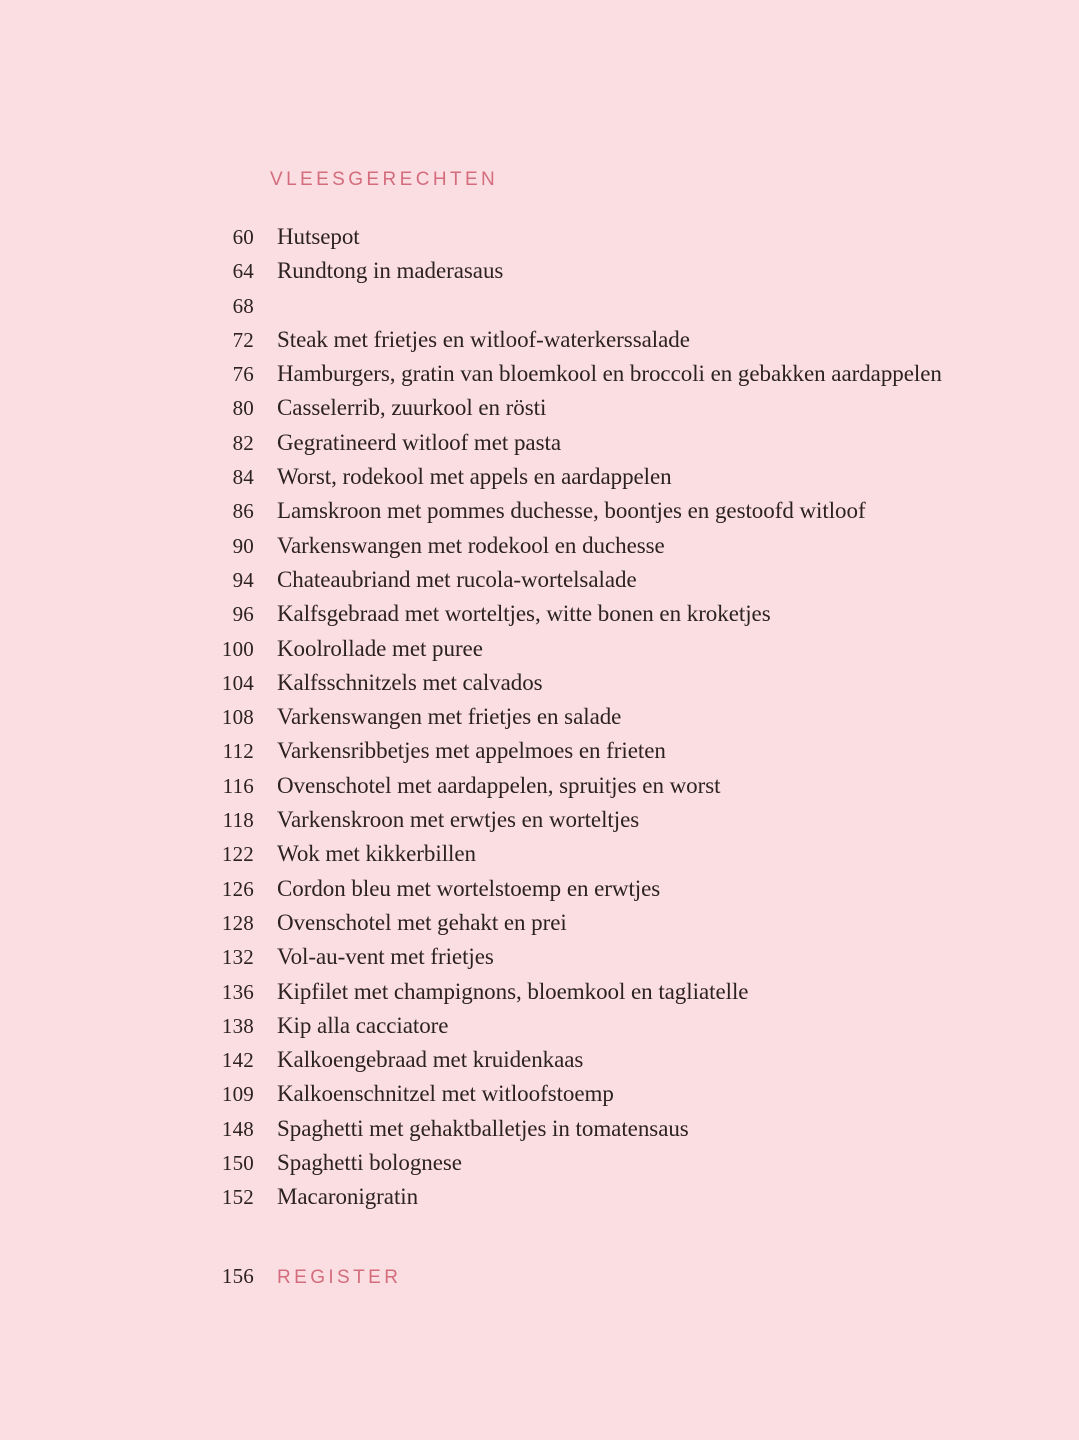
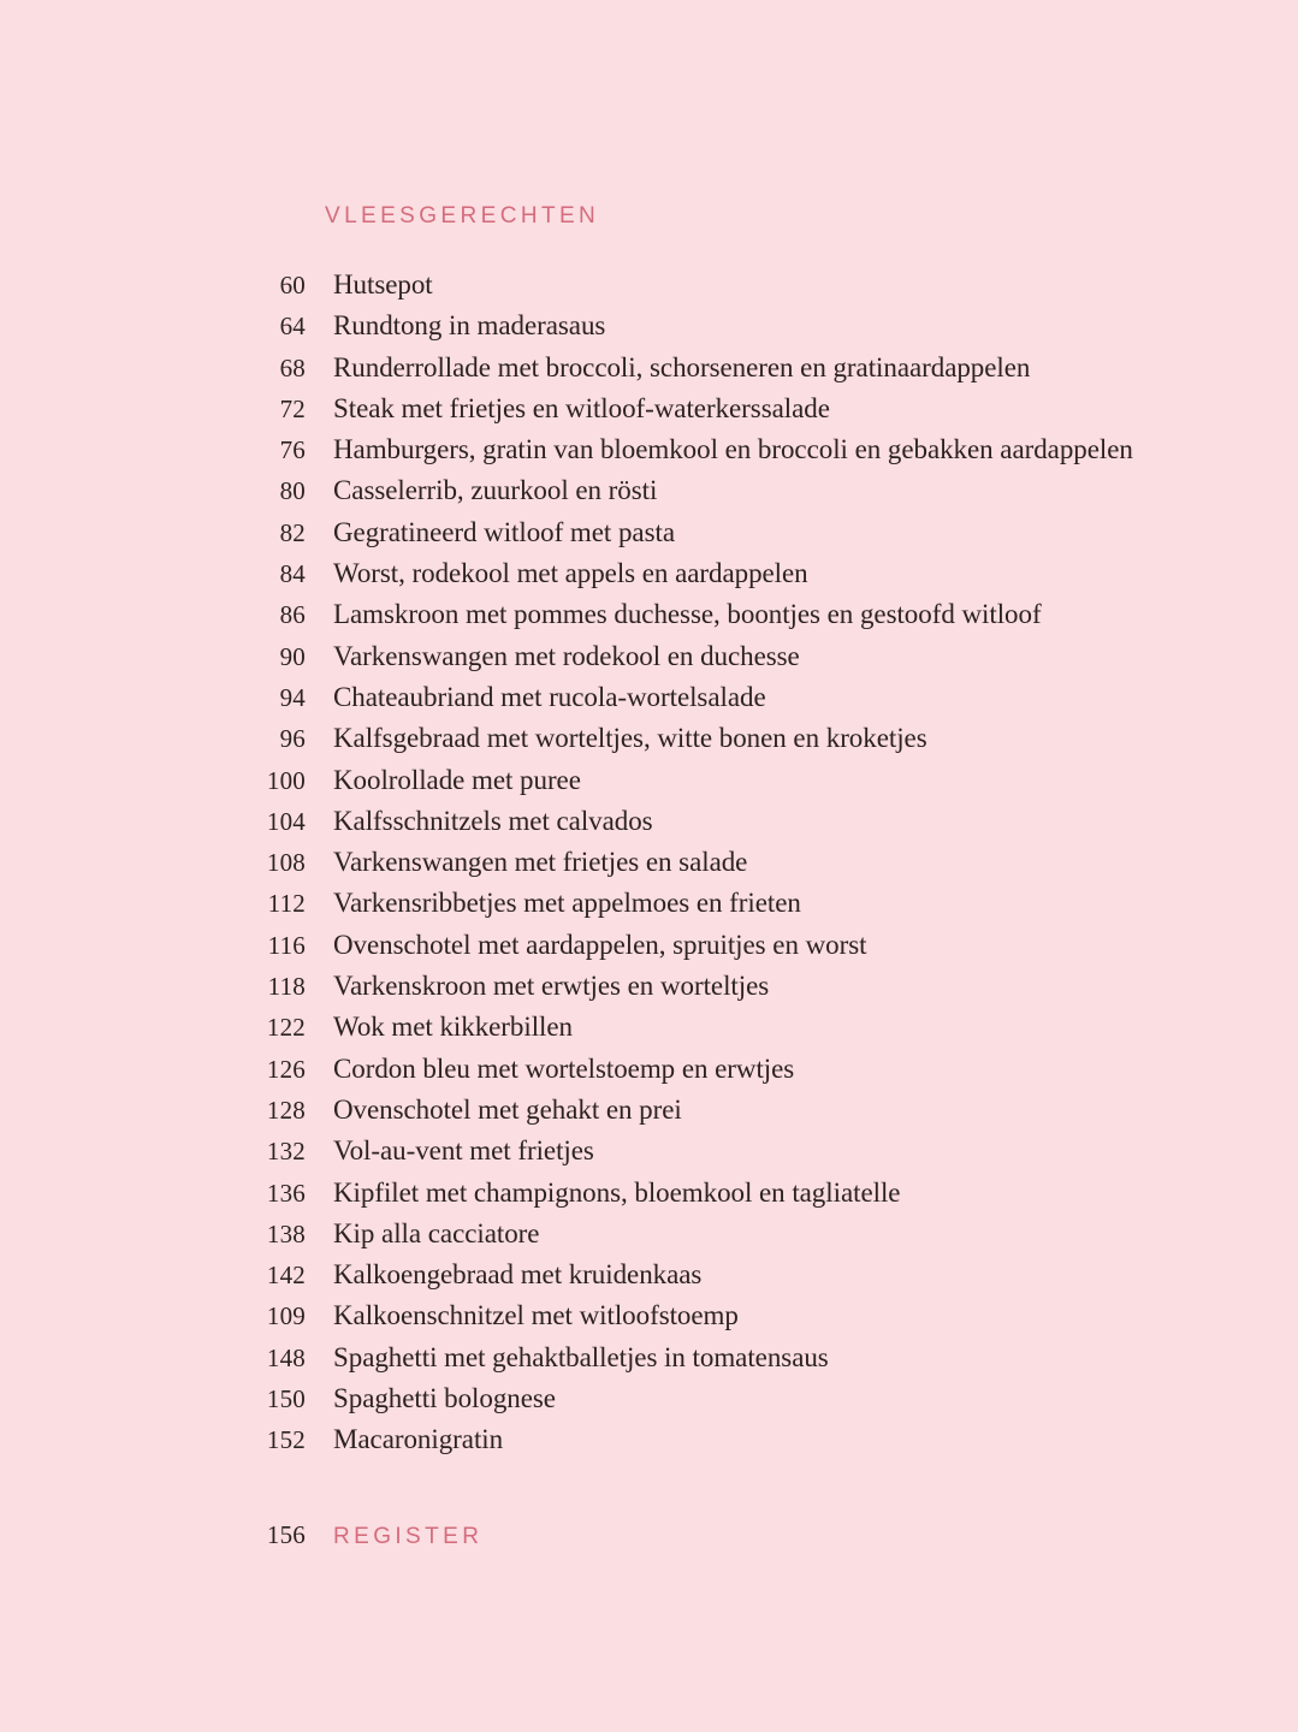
  VLEESGERECHTEN
  60
  Hutsepot
  64
  Rundtong in maderasaus
  68
+ Runderrollade met broccoli, schorseneren en gratinaardappelen
  72
  Steak met frietjes en witloof-waterkerssalade
  76
  Hamburgers, gratin van bloemkool en broccoli en gebakken aardappelen
  80
  Casselerrib, zuurkool en rösti
  82
  Gegratineerd witloof met pasta
  84
  Worst, rodekool met appels en aardappelen
  86
  Lamskroon met pommes duchesse, boontjes en gestoofd witloof
  90
  Varkenswangen met rodekool en duchesse
  94
  Chateaubriand met rucola-wortelsalade
  96
  Kalfsgebraad met worteltjes, witte bonen en kroketjes
  100
  Koolrollade met puree
  104
  Kalfsschnitzels met calvados
  108
  Varkenswangen met frietjes en salade
  112
  Varkensribbetjes met appelmoes en frieten
  116
  Ovenschotel met aardappelen, spruitjes en worst
  118
  Varkenskroon met erwtjes en worteltjes
  122
  Wok met kikkerbillen
  126
  Cordon bleu met wortelstoemp en erwtjes
  128
  Ovenschotel met gehakt en prei
  132
  Vol-au-vent met frietjes
  136
  Kipfilet met champignons, bloemkool en tagliatelle
  138
  Kip alla cacciatore
  142
  Kalkoengebraad met kruidenkaas
  109
  Kalkoenschnitzel met witloofstoemp
  148
  Spaghetti met gehaktballetjes in tomatensaus
  150
  Spaghetti bolognese
  152
  Macaronigratin
  156
  REGISTER
